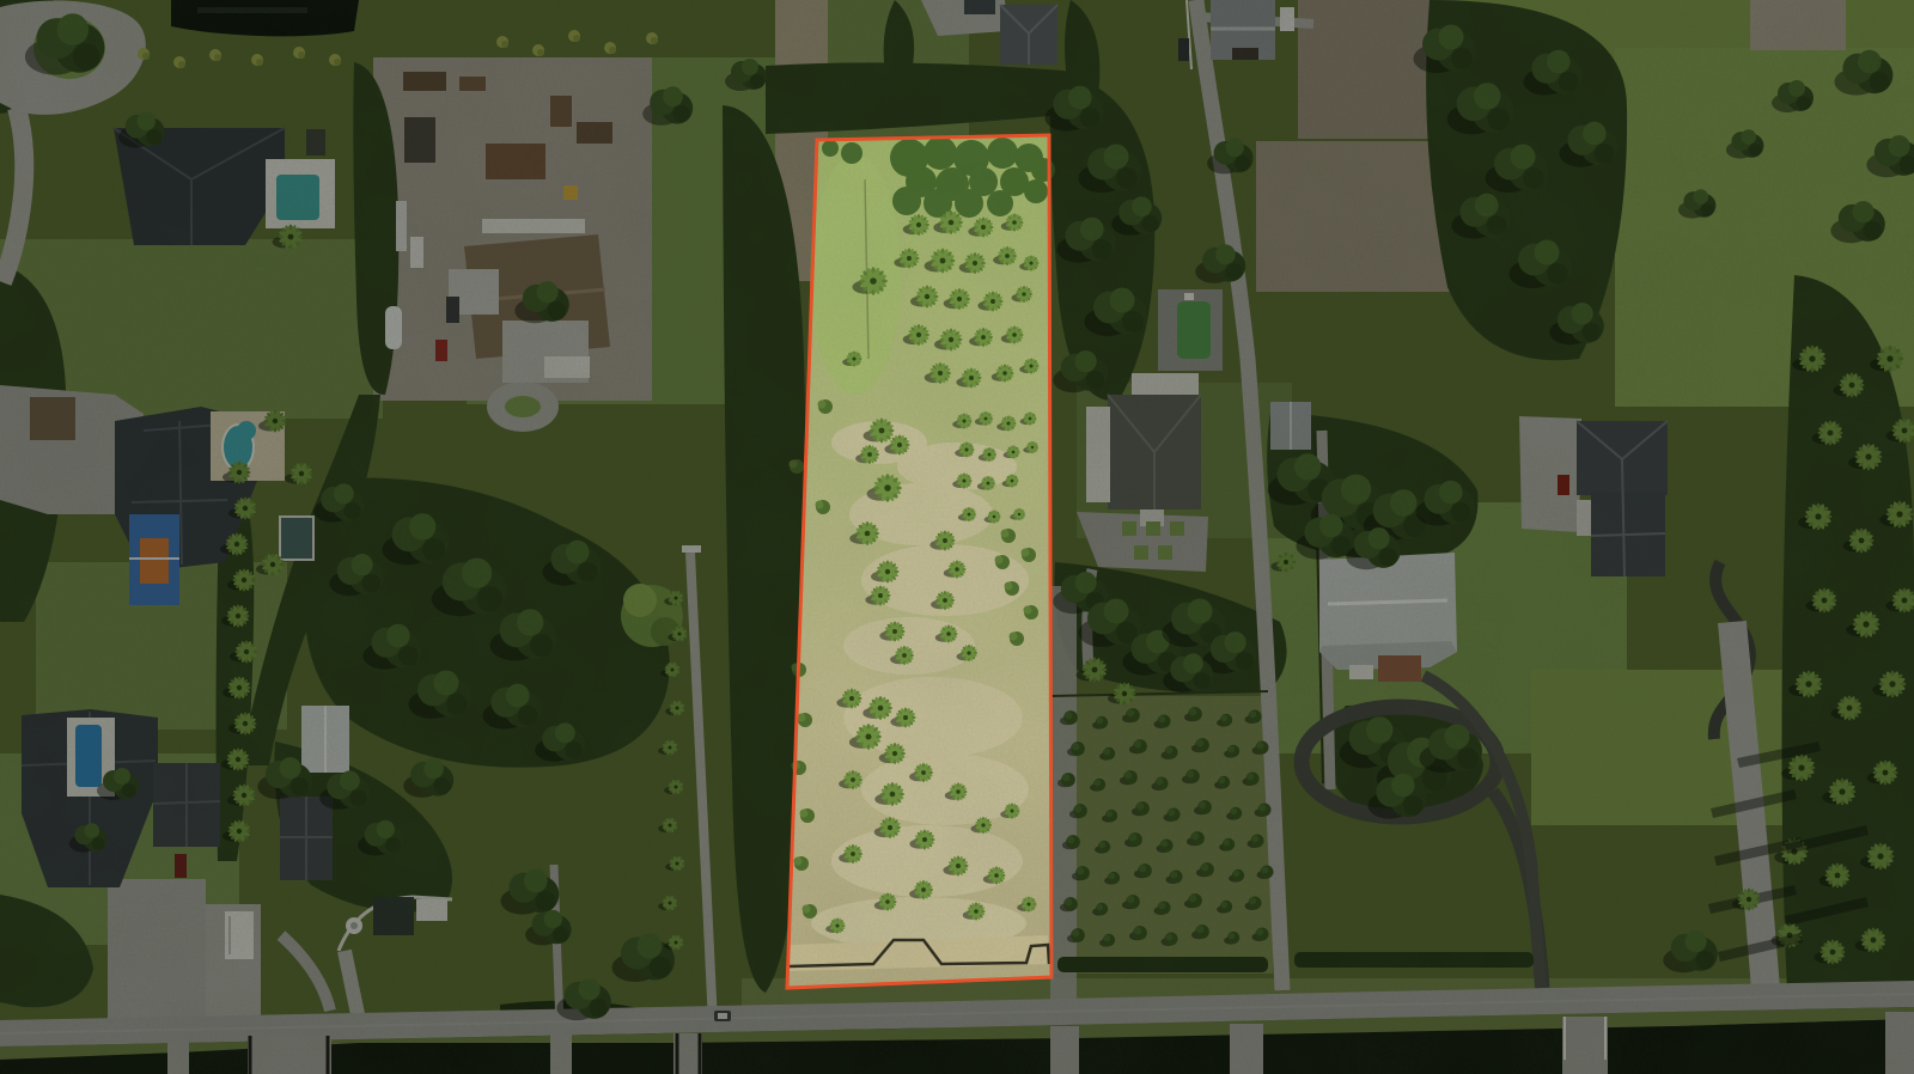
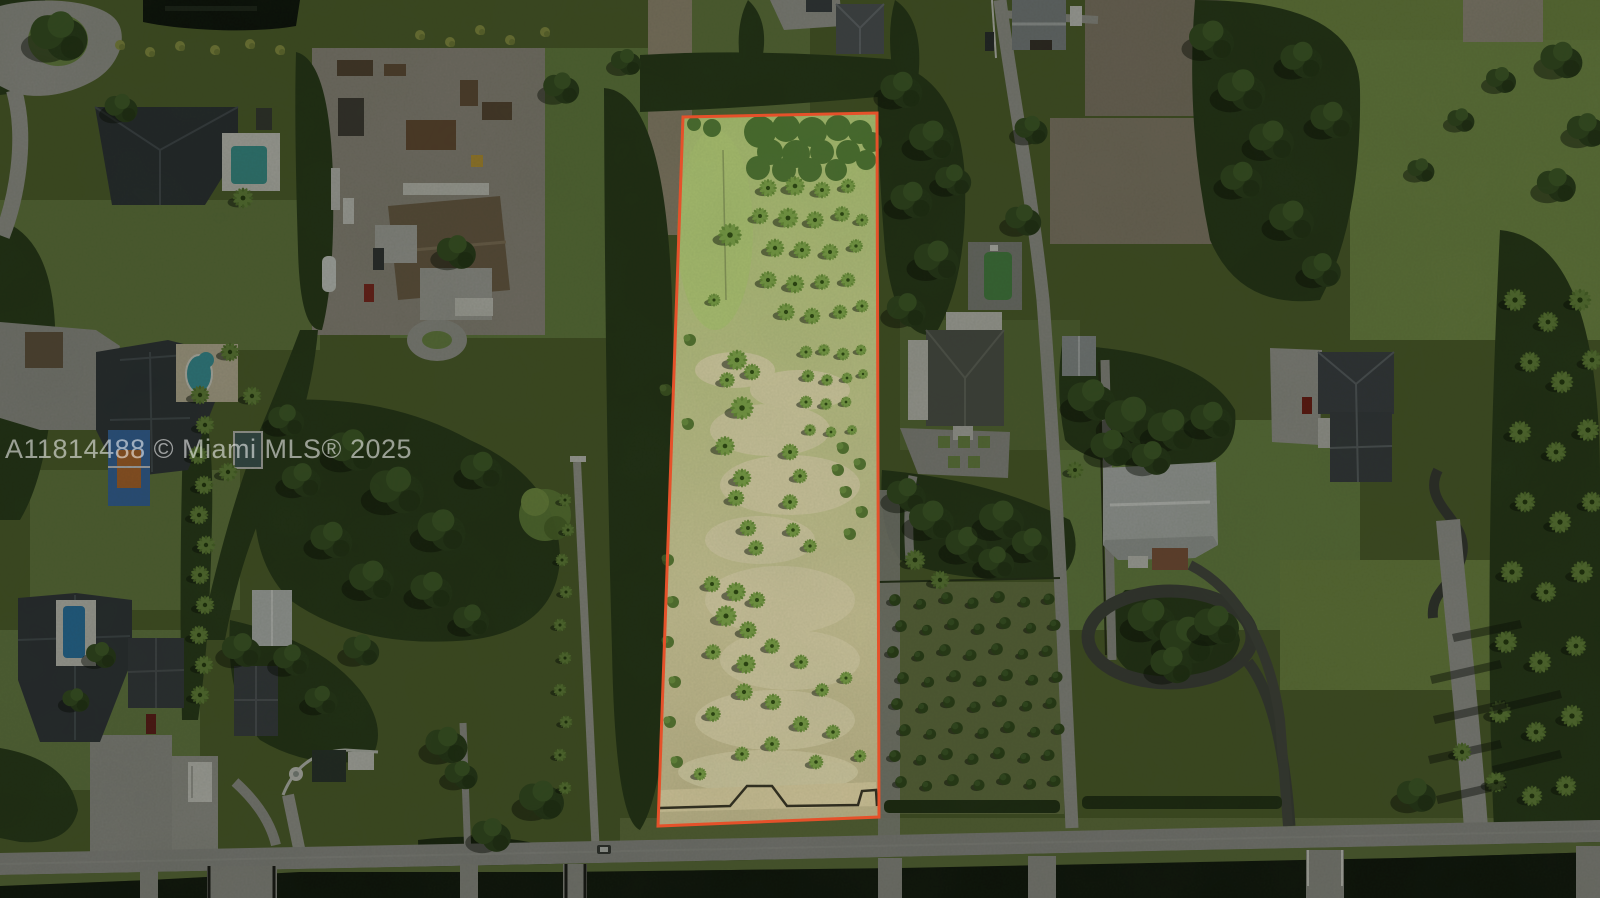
+ A11814488 © Miami MLS® 2025
